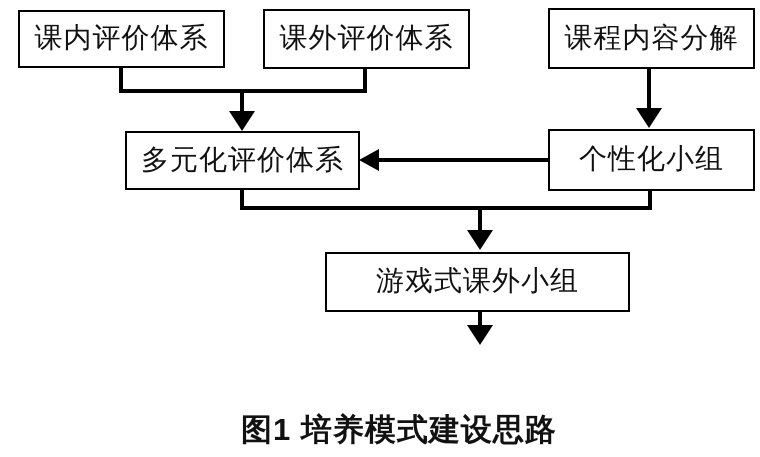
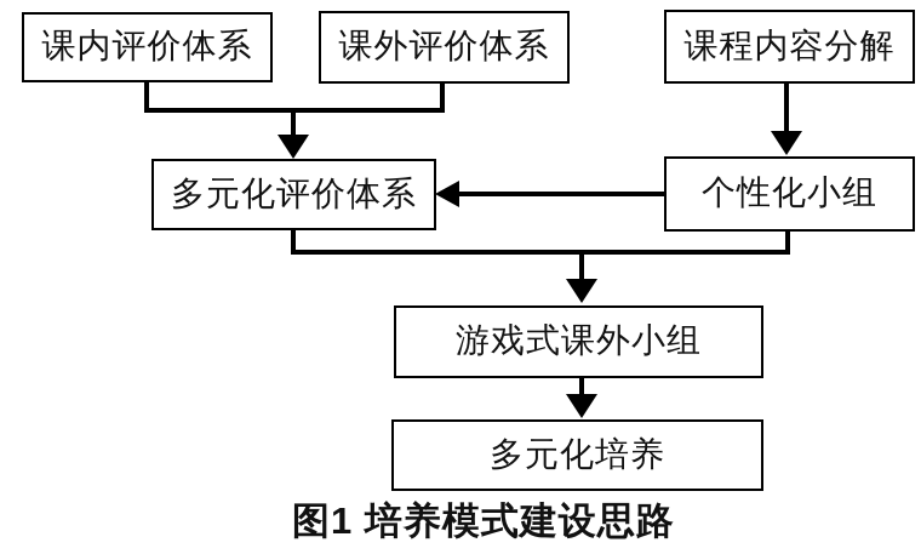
  课内评价体系
  课外评价体系
  课程内容分解
  多元化评价体系
  个性化小组
  游戏式课外小组
+ 多元化培养
  图1 培养模式建设思路
